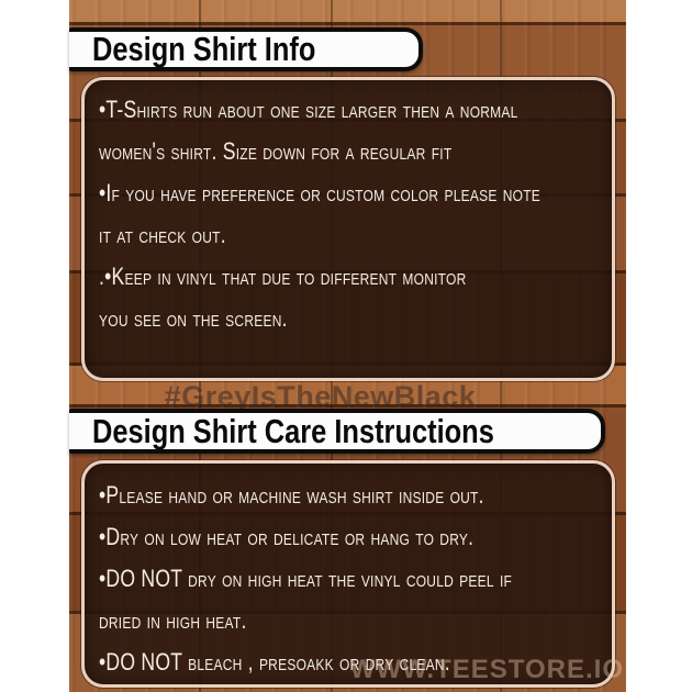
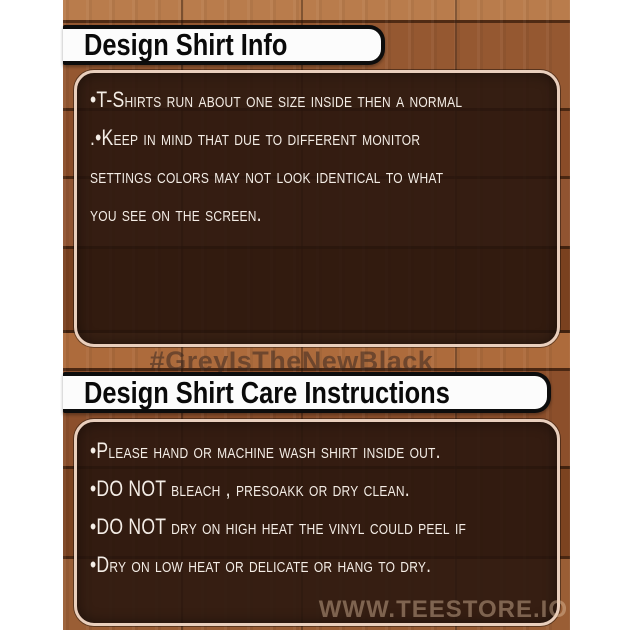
  Design Shirt Info
- •T-Shirts run about one size larger then a normal
+ •T-Shirts run about one size inside then a normal
- women's shirt. Size down for a regular fit
- •If you have preference or custom color please note
- it at check out.
- .•Keep in vinyl that due to different monitor
+ .•Keep in mind that due to different monitor
+ settings colors may not look identical to what
  you see on the screen.
  #GreyIsTheNewBlack
  Design Shirt Care Instructions
  •Please hand or machine wash shirt inside out.
- •Dry on low heat or delicate or hang to dry.
+ •DO NOT bleach , presoakk or dry clean.
  •DO NOT dry on high heat the vinyl could peel if
- dried in high heat.
- •DO NOT bleach , presoakk or dry clean.
+ •Dry on low heat or delicate or hang to dry.
  WWW.TEESTORE.IO
